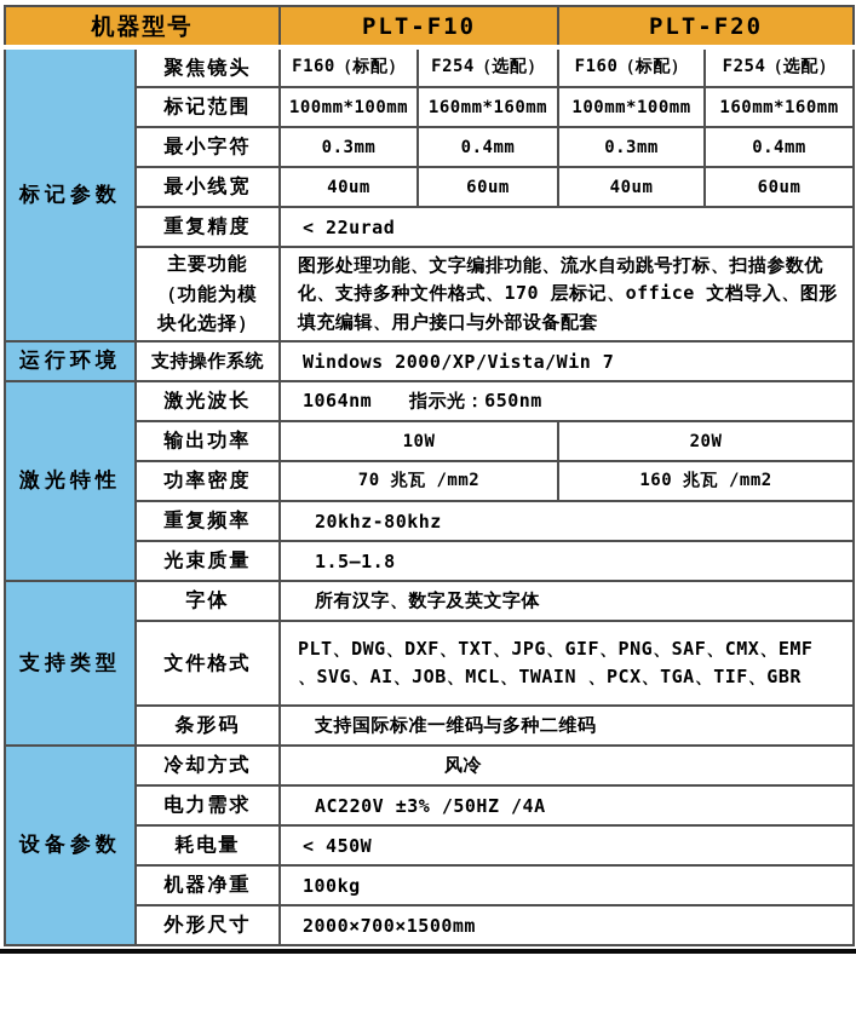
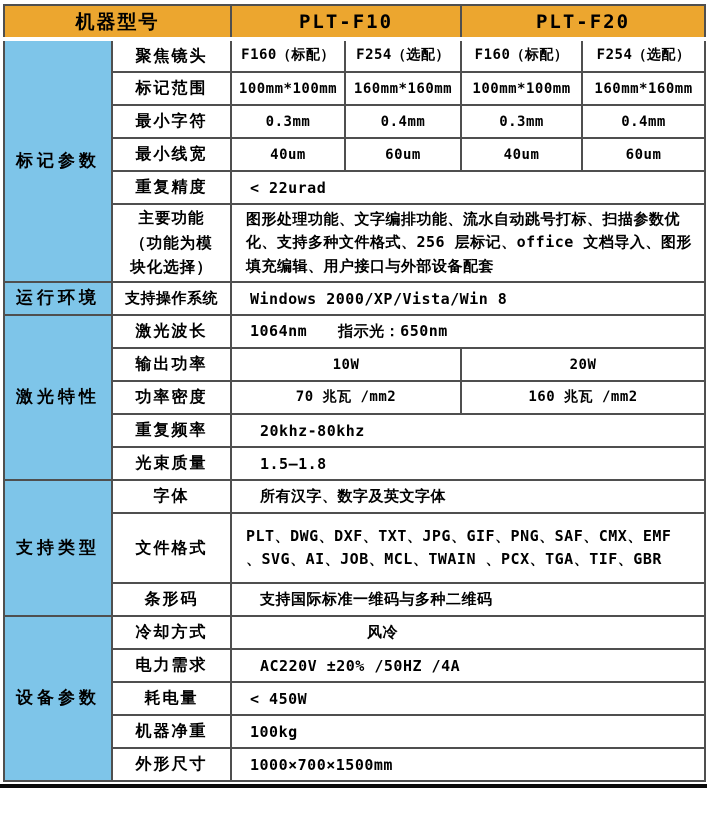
  机器型号	PLT-F10	PLT-F20
  标记参数	聚焦镜头	F160（标配）	F254（选配）	F160（标配）	F254（选配）
  标记范围	100mm*100mm	160mm*160mm	100mm*100mm	160mm*160mm
  最小字符	0.3mm	0.4mm	0.3mm	0.4mm
  最小线宽	40um	60um	40um	60um
  重复精度	< 22urad
- 主要功能 （功能为模 块化选择）	图形处理功能、文字编排功能、流水自动跳号打标、扫描参数优化、支持多种文件格式、170 层标记、office 文档导入、图形填充编辑、用户接口与外部设备配套
+ 主要功能 （功能为模 块化选择）	图形处理功能、文字编排功能、流水自动跳号打标、扫描参数优化、支持多种文件格式、256 层标记、office 文档导入、图形填充编辑、用户接口与外部设备配套
- 运行环境	支持操作系统	Windows 2000/XP/Vista/Win 7
+ 运行环境	支持操作系统	Windows 2000/XP/Vista/Win 8
  激光特性	激光波长	1064nm 指示光：650nm
  输出功率	10W	20W
  功率密度	70 兆瓦 /mm2	160 兆瓦 /mm2
  重复频率	20khz-80khz
  光束质量	1.5—1.8
  支持类型	字体	所有汉字、数字及英文字体
  文件格式	PLT、DWG、DXF、TXT、JPG、GIF、PNG、SAF、CMX、EMF 、SVG、AI、JOB、MCL、TWAIN 、PCX、TGA、TIF、GBR
  条形码	支持国际标准一维码与多种二维码
  设备参数	冷却方式	风冷
- 电力需求	AC220V ±3% /50HZ /4A
+ 电力需求	AC220V ±20% /50HZ /4A
  耗电量	< 450W
  机器净重	100kg
- 外形尺寸	2000×700×1500mm
+ 外形尺寸	1000×700×1500mm
